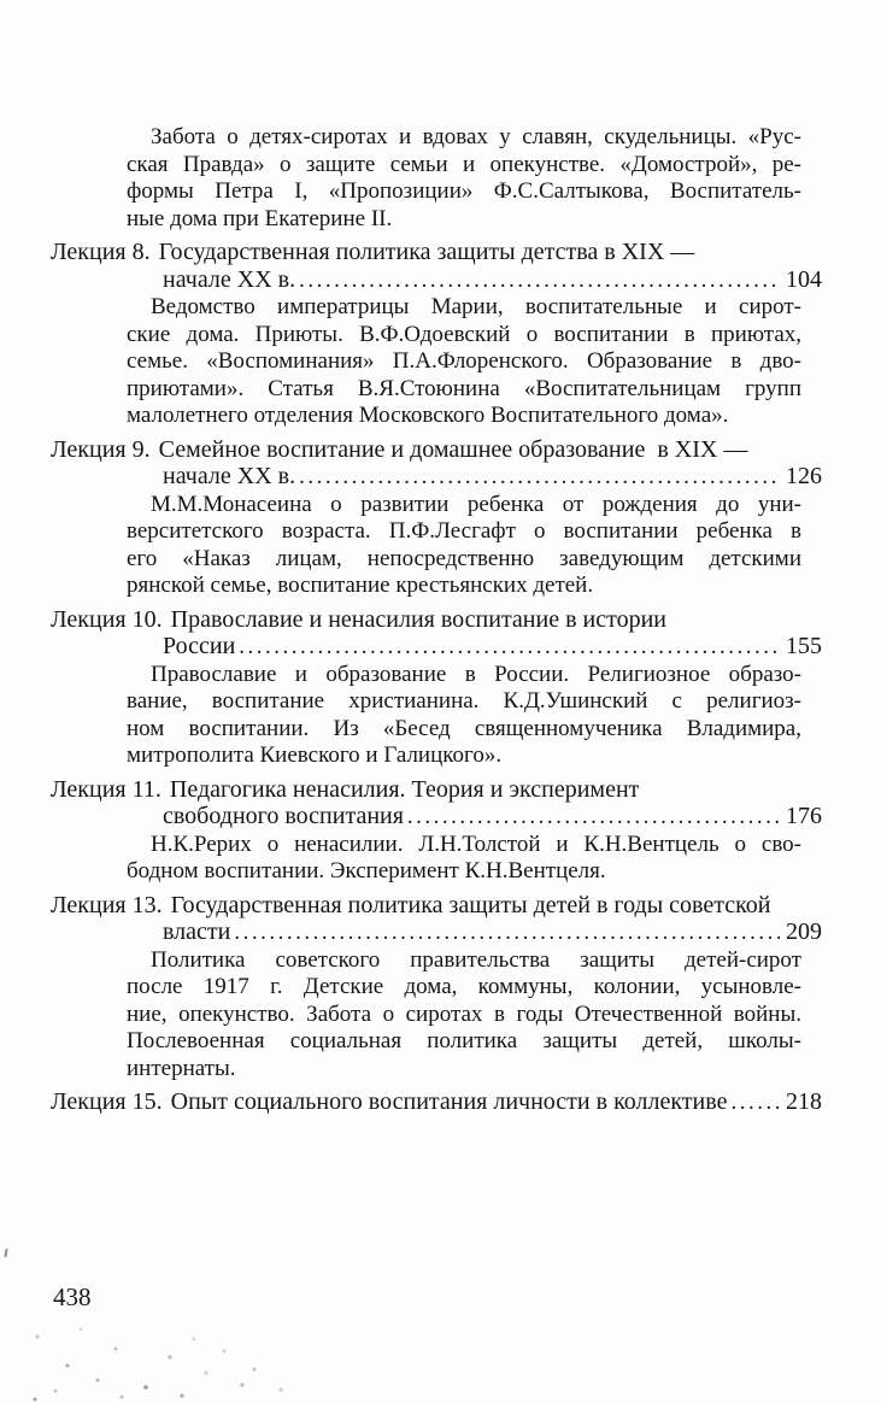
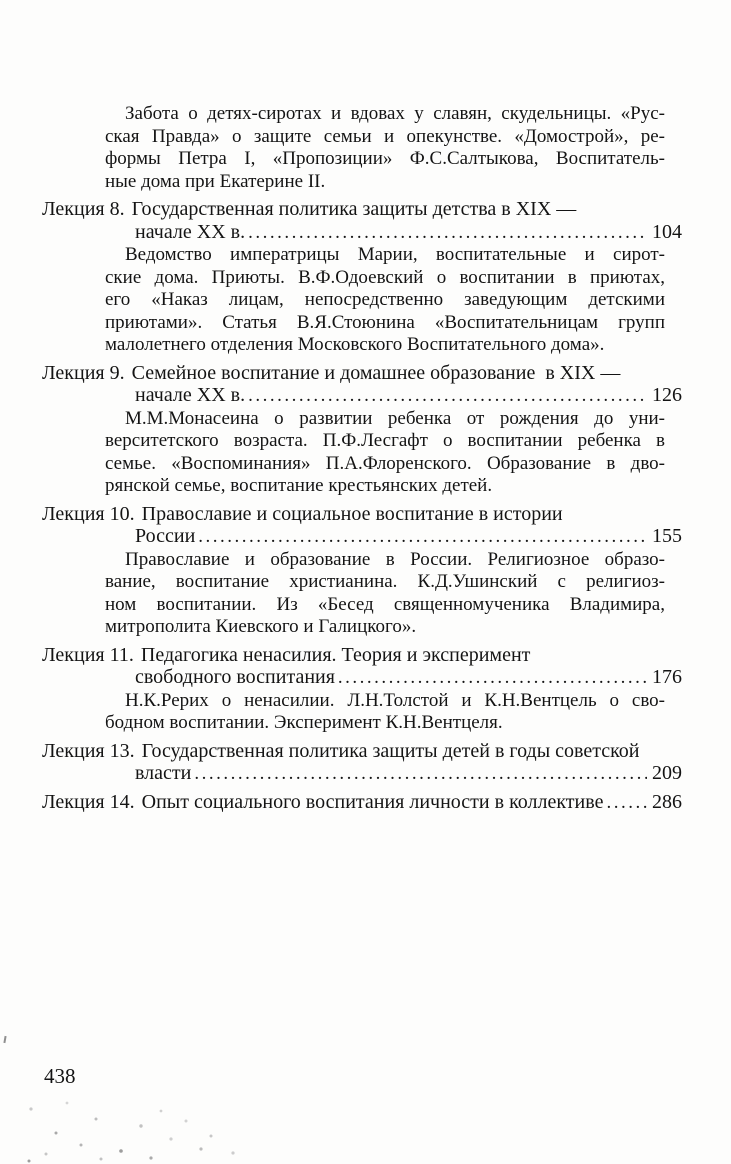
  Забота о детях-сиротах и вдовах у славян, скудельницы. «Рус-
  ская Правда» о защите семьи и опекунстве. «Домострой», ре-
  формы Петра I, «Пропозиции» Ф.С.Салтыкова, Воспитатель-
  ные дома при Екатерине II.
  Лекция 8.
  Государственная политика защиты детства в XIX —
  начале XX в.
  104
  Ведомство императрицы Марии, воспитательные и сирот-
  ские дома. Приюты. В.Ф.Одоевский о воспитании в приютах,
- семье. «Воспоминания» П.А.Флоренского. Образование в дво-
+ его «Наказ лицам, непосредственно заведующим детскими
  приютами». Статья В.Я.Стоюнина «Воспитательницам групп
  малолетнего отделения Московского Воспитательного дома».
  Лекция 9.
  Семейное воспитание и домашнее образование в XIX —
  начале XX в.
  126
  М.М.Монасеина о развитии ребенка от рождения до уни-
  верситетского возраста. П.Ф.Лесгафт о воспитании ребенка в
- его «Наказ лицам, непосредственно заведующим детскими
+ семье. «Воспоминания» П.А.Флоренского. Образование в дво-
  рянской семье, воспитание крестьянских детей.
  Лекция 10.
- Православие и ненасилия воспитание в истории
+ Православие и социальное воспитание в истории
  России
  155
  Православие и образование в России. Религиозное образо-
  вание, воспитание христианина. К.Д.Ушинский с религиоз-
  ном воспитании. Из «Бесед священномученика Владимира,
  митрополита Киевского и Галицкого».
  Лекция 11.
  Педагогика ненасилия. Теория и эксперимент
  свободного воспитания
  176
  Н.К.Рерих о ненасилии. Л.Н.Толстой и К.Н.Вентцель о сво-
  бодном воспитании. Эксперимент К.Н.Вентцеля.
  Лекция 13.
  Государственная политика защиты детей в годы советской
  власти
  209
- Политика советского правительства защиты детей-сирот
- после 1917 г. Детские дома, коммуны, колонии, усыновле-
- ние, опекунство. Забота о сиротах в годы Отечественной войны.
- Послевоенная социальная политика защиты детей, школы-
- интернаты.
- Лекция 15.
+ Лекция 14.
  Опыт социального воспитания личности в коллективе
- 218
+ 286
  438
